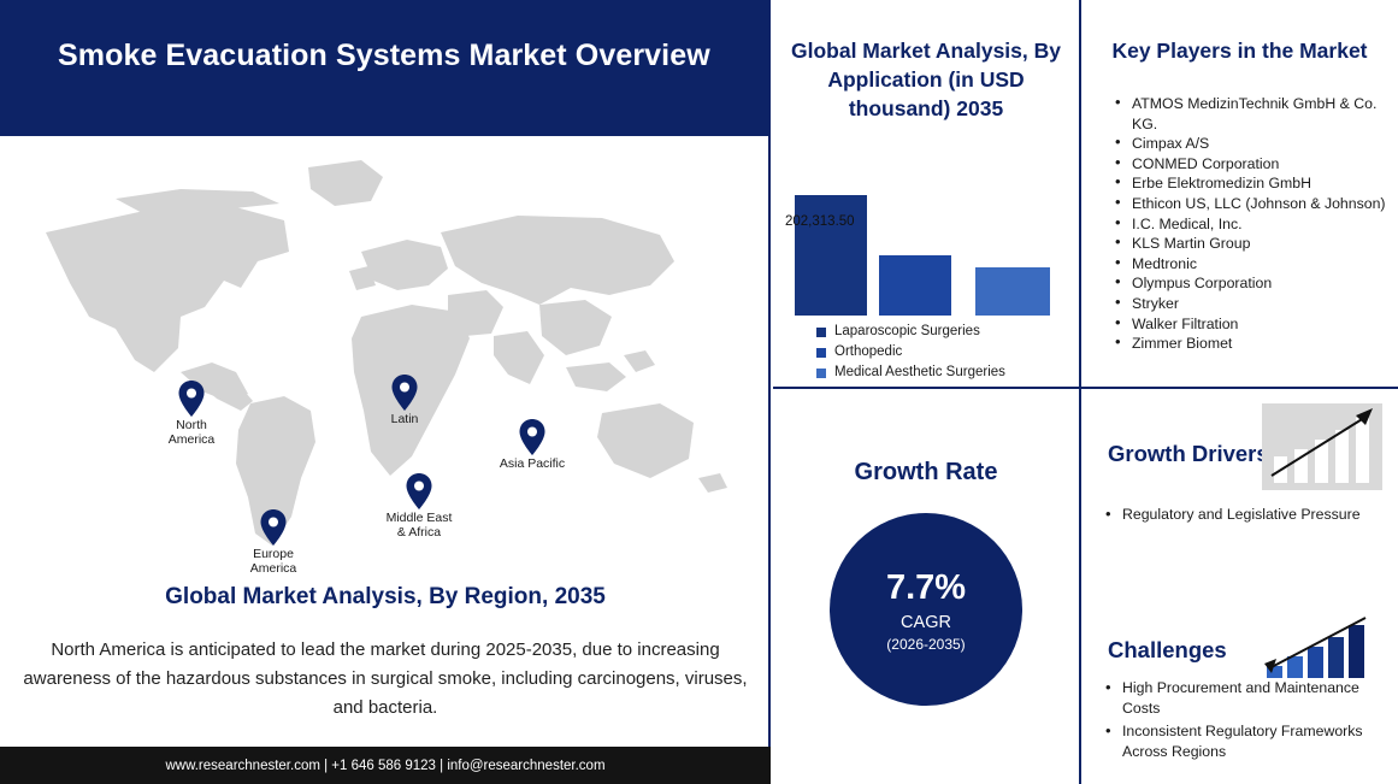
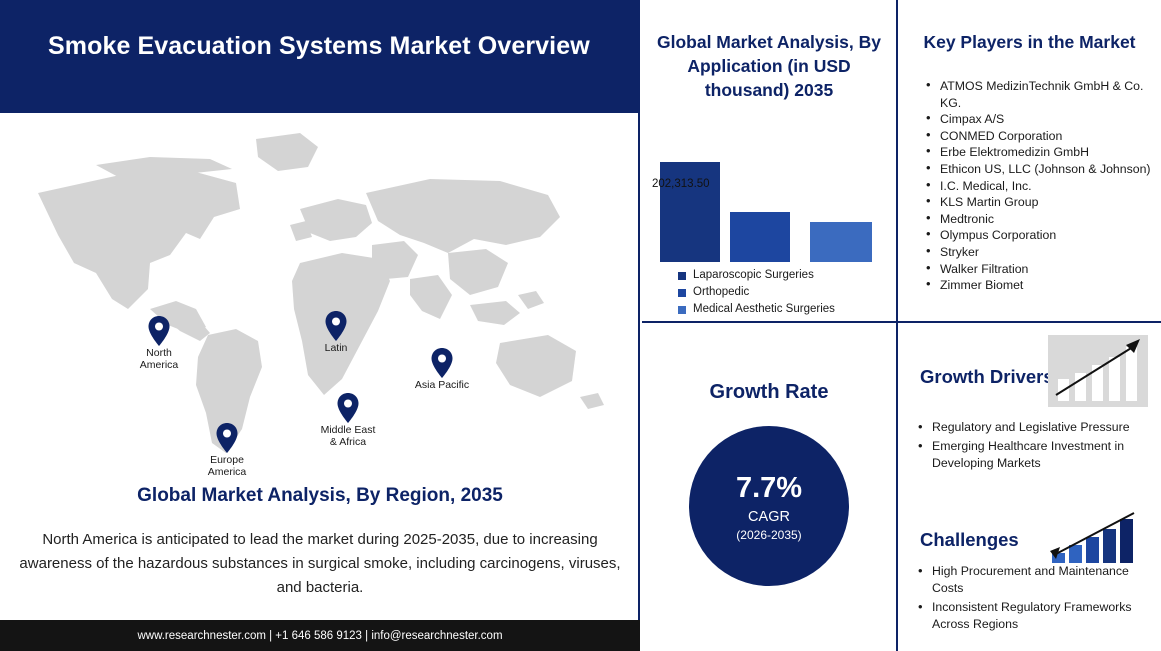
  Smoke Evacuation Systems Market Overview
  North
  America
  Latin
  Asia Pacific
  Middle East
  & Africa
  Europe
  America
  Global Market Analysis, By Region, 2035
  North America is anticipated to lead the market during 2025-2035, due to increasing awareness of the hazardous substances in surgical smoke, including carcinogens, viruses, and bacteria.
  www.researchnester.com | +1 646 586 9123 | info@researchnester.com
  Global Market Analysis, By Application (in USD thousand) 2035
  202,313.50
  Laparoscopic Surgeries
  Orthopedic
  Medical Aesthetic Surgeries
  Key Players in the Market
  ATMOS MedizinTechnik GmbH & Co. KG.
  Cimpax A/S
  CONMED Corporation
  Erbe Elektromedizin GmbH
  Ethicon US, LLC (Johnson & Johnson)
  I.C. Medical, Inc.
  KLS Martin Group
  Medtronic
  Olympus Corporation
  Stryker
  Walker Filtration
  Zimmer Biomet
  Growth Rate
  7.7%
  CAGR
  (2026-2035)
  Growth Driver
  Regulatory and Legislative Pressure
+ Emerging Healthcare Investment in Developing Markets
  Challenges
  High Procurement and Maintenance Costs
  Inconsistent Regulatory Frameworks Across Regions
